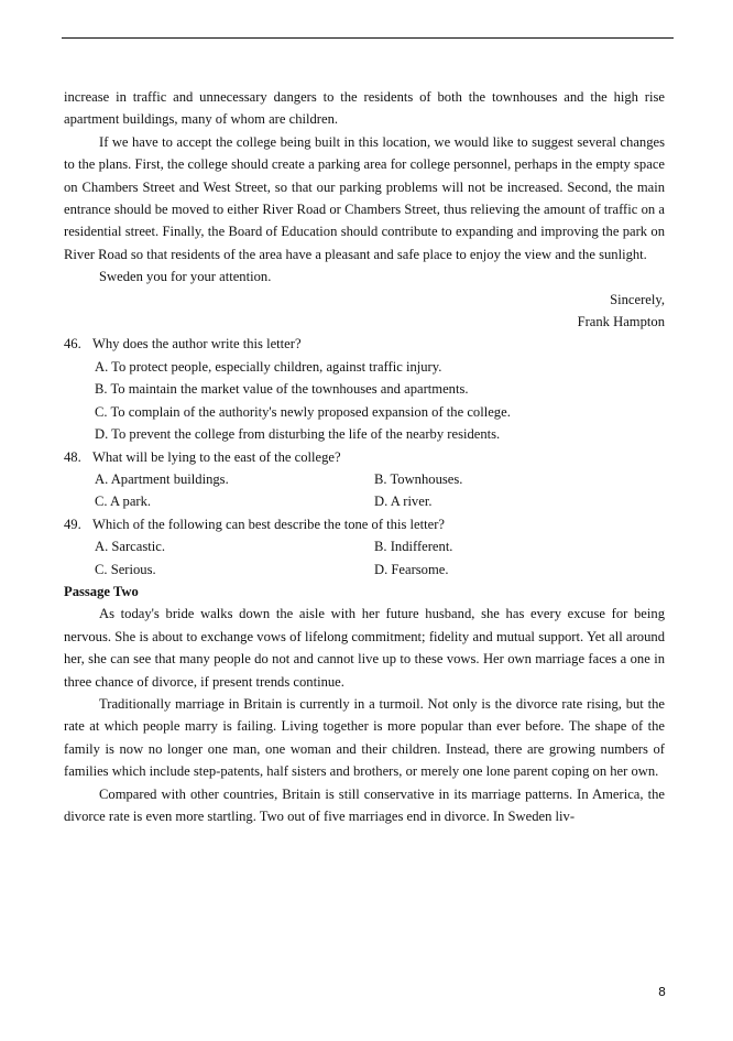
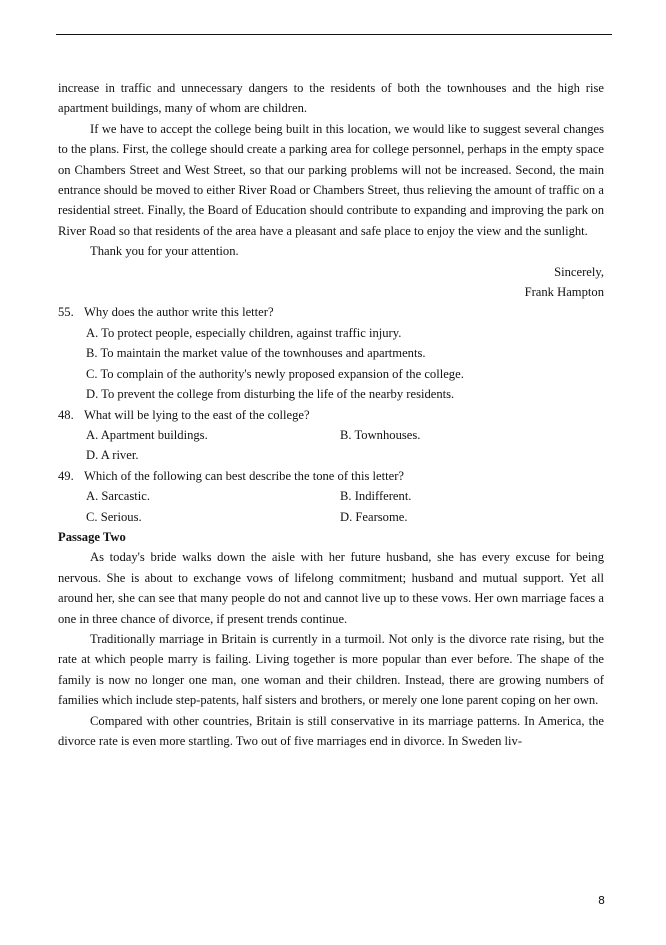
  increase in traffic and unnecessary dangers to the residents of both the townhouses and the high rise apartment buildings, many of whom are children.
  If we have to accept the college being built in this location, we would like to suggest several changes to the plans. First, the college should create a parking area for college personnel, perhaps in the empty space on Chambers Street and West Street, so that our parking problems will not be increased. Second, the main entrance should be moved to either River Road or Chambers Street, thus relieving the amount of traffic on a residential street. Finally, the Board of Education should contribute to expanding and improving the park on River Road so that residents of the area have a pleasant and safe place to enjoy the view and the sunlight.
- Sweden you for your attention.
+ Thank you for your attention.
  Sincerely,
  Frank Hampton
- 46. Why does the author write this letter?
+ 55. Why does the author write this letter?
  A. To protect people, especially children, against traffic injury.
  B. To maintain the market value of the townhouses and apartments.
  C. To complain of the authority's newly proposed expansion of the college.
  D. To prevent the college from disturbing the life of the nearby residents.
  48. What will be lying to the east of the college?
  A. Apartment buildings.
  B. Townhouses.
- C. A park.
  D. A river.
  49. Which of the following can best describe the tone of this letter?
  A. Sarcastic.
  B. Indifferent.
  C. Serious.
  D. Fearsome.
  Passage Two
- As today's bride walks down the aisle with her future husband, she has every excuse for being nervous. She is about to exchange vows of lifelong commitment; fidelity and mutual support. Yet all around her, she can see that many people do not and cannot live up to these vows. Her own marriage faces a one in three chance of divorce, if present trends continue.
+ As today's bride walks down the aisle with her future husband, she has every excuse for being nervous. She is about to exchange vows of lifelong commitment; husband and mutual support. Yet all around her, she can see that many people do not and cannot live up to these vows. Her own marriage faces a one in three chance of divorce, if present trends continue.
  Traditionally marriage in Britain is currently in a turmoil. Not only is the divorce rate rising, but the rate at which people marry is failing. Living together is more popular than ever before. The shape of the family is now no longer one man, one woman and their children. Instead, there are growing numbers of families which include step-patents, half sisters and brothers, or merely one lone parent coping on her own.
  Compared with other countries, Britain is still conservative in its marriage patterns. In America, the divorce rate is even more startling. Two out of five marriages end in divorce. In Sweden liv-
  8
